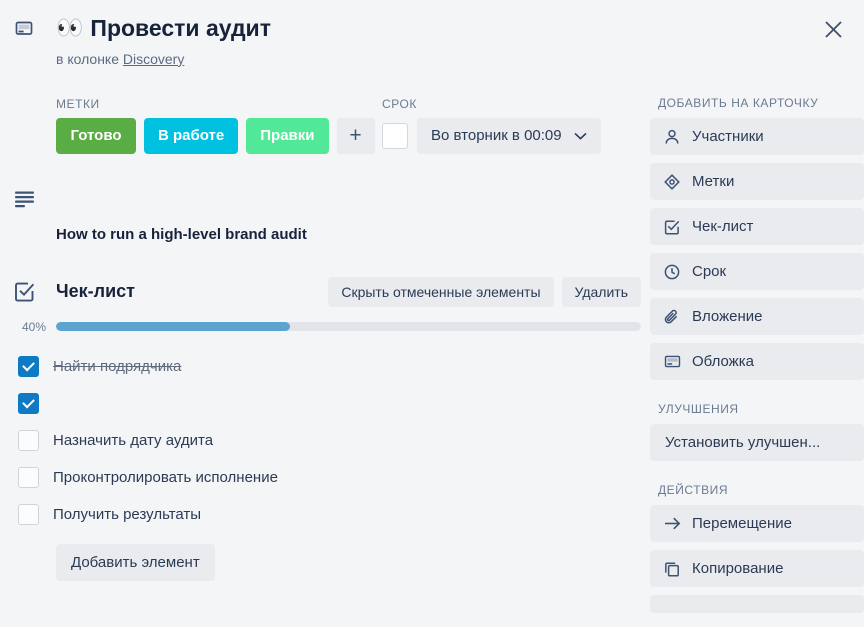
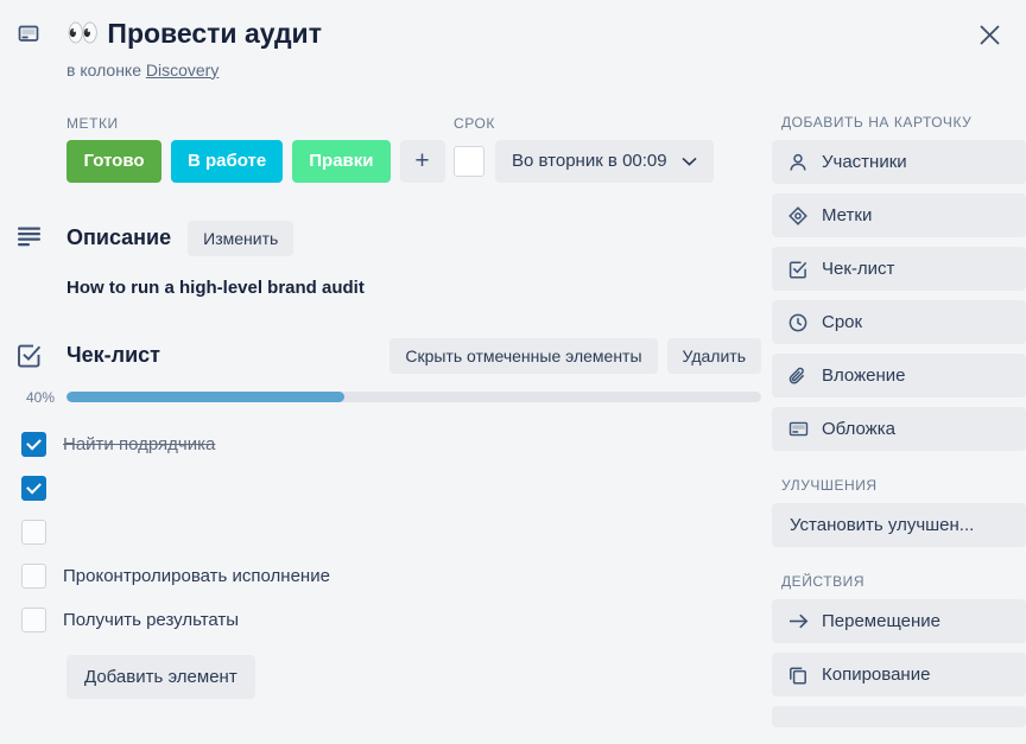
  👀
  Провести аудит
  в колонке Discovery
  МЕТКИ
  Готово
  В работе
  Правки
  +
  СРОК
  Во вторник в 00:09
+ Описание
+ Изменить
  How to run a high-level brand audit
  Чек-лист
  Скрыть отмеченные элементы
  Удалить
  40%
  Найти подрядчика
- Назначить дату аудита
  Проконтролировать исполнение
  Получить результаты
  Добавить элемент
  ДОБАВИТЬ НА КАРТОЧКУ
  Участники
  Метки
  Чек-лист
  Срок
  Вложение
  Обложка
  УЛУЧШЕНИЯ
  Установить улучшен...
  ДЕЙСТВИЯ
  Перемещение
  Копирование
